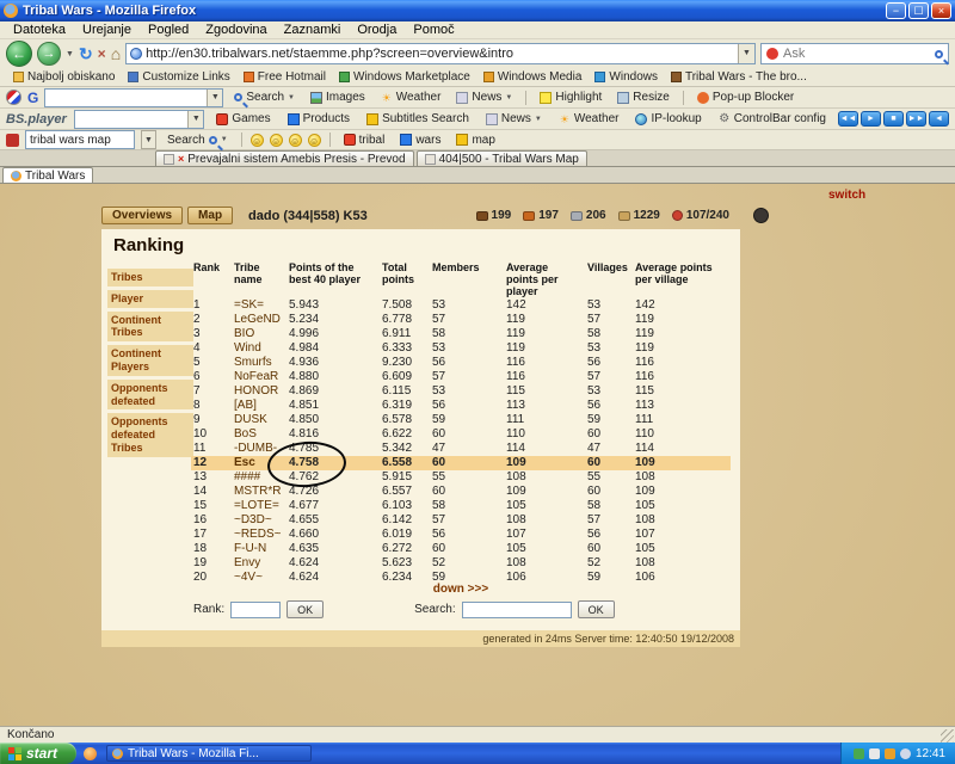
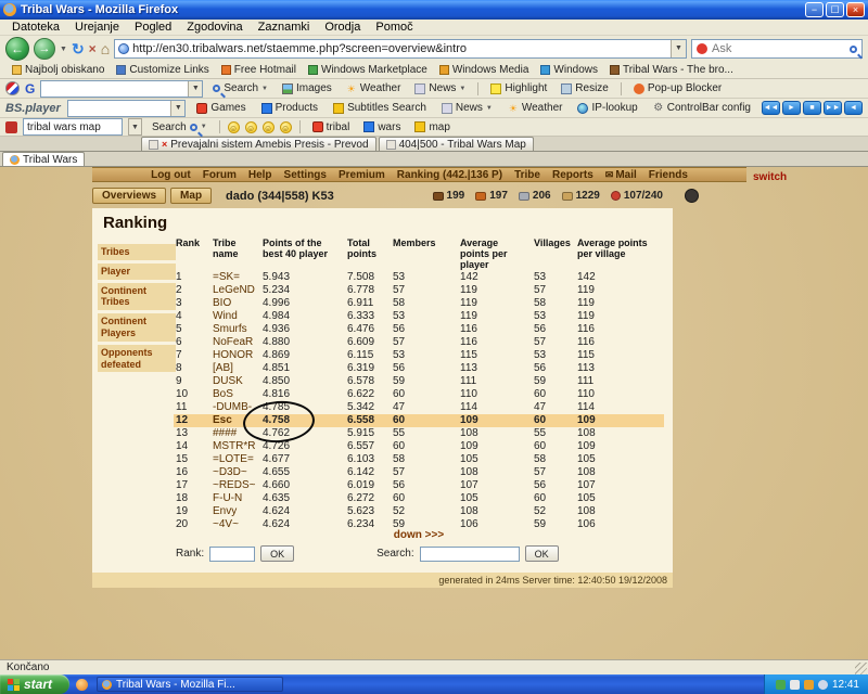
  Tribal Wars - Mozilla Firefox
  −
  ☐
  ×
  Datoteka
  Urejanje
  Pogled
  Zgodovina
  Zaznamki
  Orodja
  Pomoč
  ←
  →
  ↻
  ×
  ⌂
  http://en30.tribalwars.net/staemme.php?screen=overview&intro
  Ask
  Najbolj obiskano
  Customize Links
  Free Hotmail
  Windows Marketplace
  Windows Media
  Windows
  Tribal Wars - The bro...
  G
  Search
  Images
  ☀
  Weather
  News
  Highlight
  Resize
  Pop-up Blocker
  BS.player
  Games
  Products
  Subtitles Search
  News
  ☀
  Weather
  IP-lookup
  ⚙
  ControlBar config
  tribal wars map
  Search
  ☺
  ☺
  ☺
  ☺
  tribal
  wars
  map
  ×
  Prevajalni sistem Amebis Presis - Prevod
  404|500 - Tribal Wars Map
  Tribal Wars
+ Log out
+ Forum
+ Help
+ Settings
+ Premium
+ Ranking (442.|136 P)
+ Tribe
+ Reports
+ ✉
+ Mail
+ Friends
  switch
  Overviews
  Map
  dado (344|558) K53
  199
  197
  206
  1229
  107/240
  Ranking
  Tribes
  Player
  Continent Tribes
  Continent Players
  Opponents defeated
- Opponents defeated Tribes
  Rank	Tribe name	Points of the best 40 player	Total points	Members	Average points per player	Villages	Average points per village
  1	=SK=	5.943	7.508	53	142	53	142
  2	LeGeND	5.234	6.778	57	119	57	119
  3	BIO	4.996	6.911	58	119	58	119
  4	Wind	4.984	6.333	53	119	53	119
- 5	Smurfs	4.936	9.230	56	116	56	116
+ 5	Smurfs	4.936	6.476	56	116	56	116
  6	NoFeaR	4.880	6.609	57	116	57	116
  7	HONOR	4.869	6.115	53	115	53	115
  8	[AB]	4.851	6.319	56	113	56	113
  9	DUSK	4.850	6.578	59	111	59	111
  10	BoS	4.816	6.622	60	110	60	110
  11	-DUMB-	4.785	5.342	47	114	47	114
  12	Esc	4.758	6.558	60	109	60	109
  13	####	4.762	5.915	55	108	55	108
  14	MSTR*R	4.726	6.557	60	109	60	109
  15	=LOTE=	4.677	6.103	58	105	58	105
  16	~D3D~	4.655	6.142	57	108	57	108
  17	~REDS~	4.660	6.019	56	107	56	107
  18	F-U-N	4.635	6.272	60	105	60	105
  19	Envy	4.624	5.623	52	108	52	108
  20	~4V~	4.624	6.234	59	106	59	106
  down >>>
  Rank:
  OK
  Search:
  OK
  generated in 24ms Server time: 12:40:50 19/12/2008
  Končano
  start
  Tribal Wars - Mozilla Fi...
  12:41
